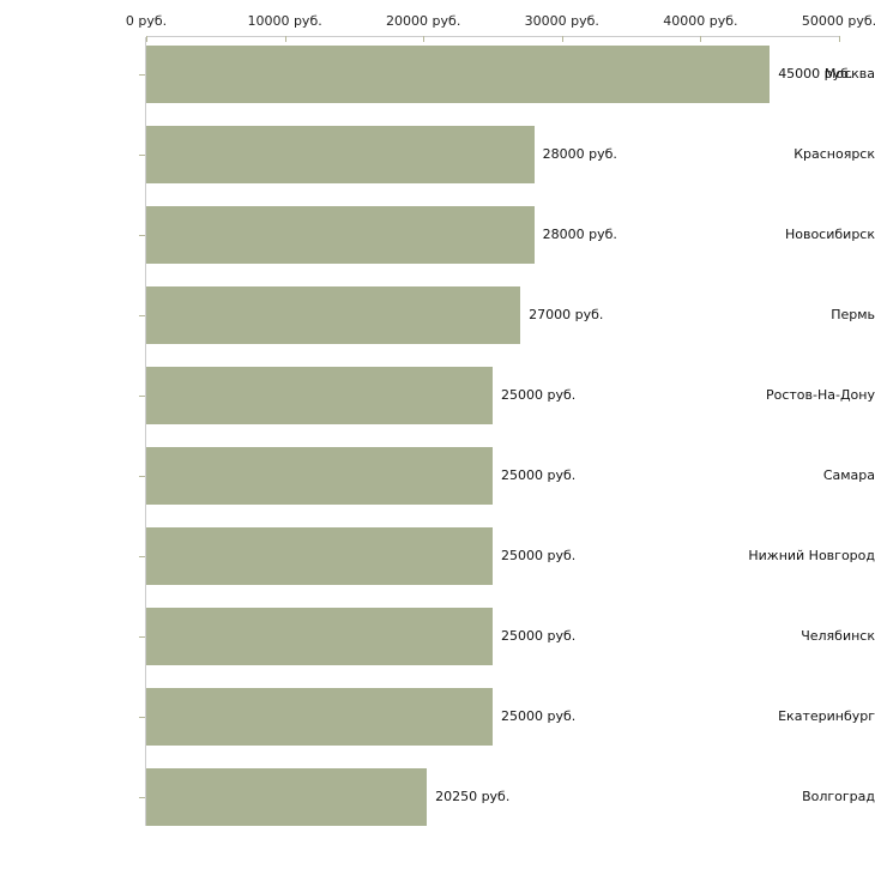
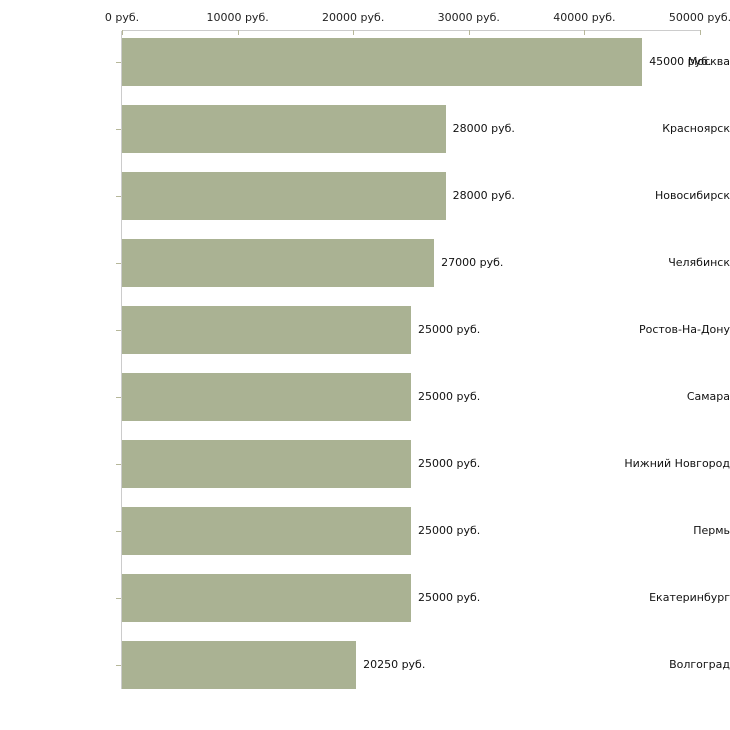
  0 руб.
  10000 руб.
  20000 руб.
  30000 руб.
  40000 руб.
  50000 руб.
  Москва
  45000 руб.
  Красноярск
  28000 руб.
  Новосибирск
  28000 руб.
- Пермь
+ Челябинск
  27000 руб.
  Ростов-На-Дону
  25000 руб.
  Самара
  25000 руб.
  Нижний Новгород
  25000 руб.
- Челябинск
+ Пермь
  25000 руб.
  Екатеринбург
  25000 руб.
  Волгоград
  20250 руб.
